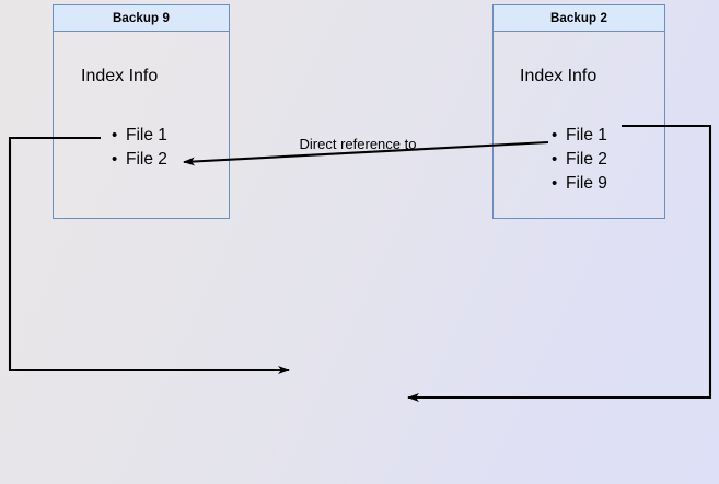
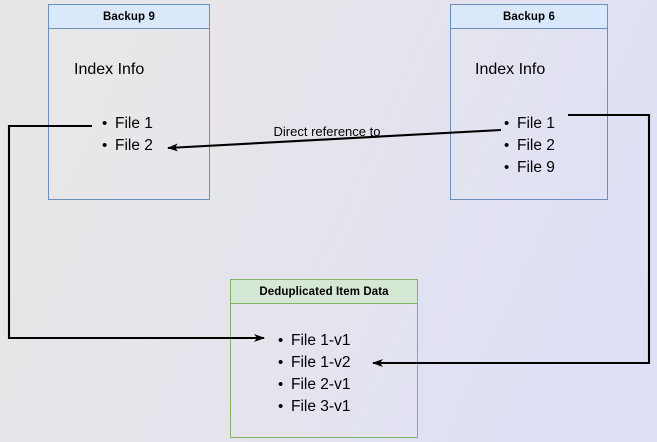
  Backup 9
  Index Info
  File 1
  File 2
- Backup 2
+ Backup 6
  Index Info
  File 1
  File 2
  File 9
+ Deduplicated Item Data
+ File 1-v1
+ File 1-v2
+ File 2-v1
+ File 3-v1
  Direct reference to
